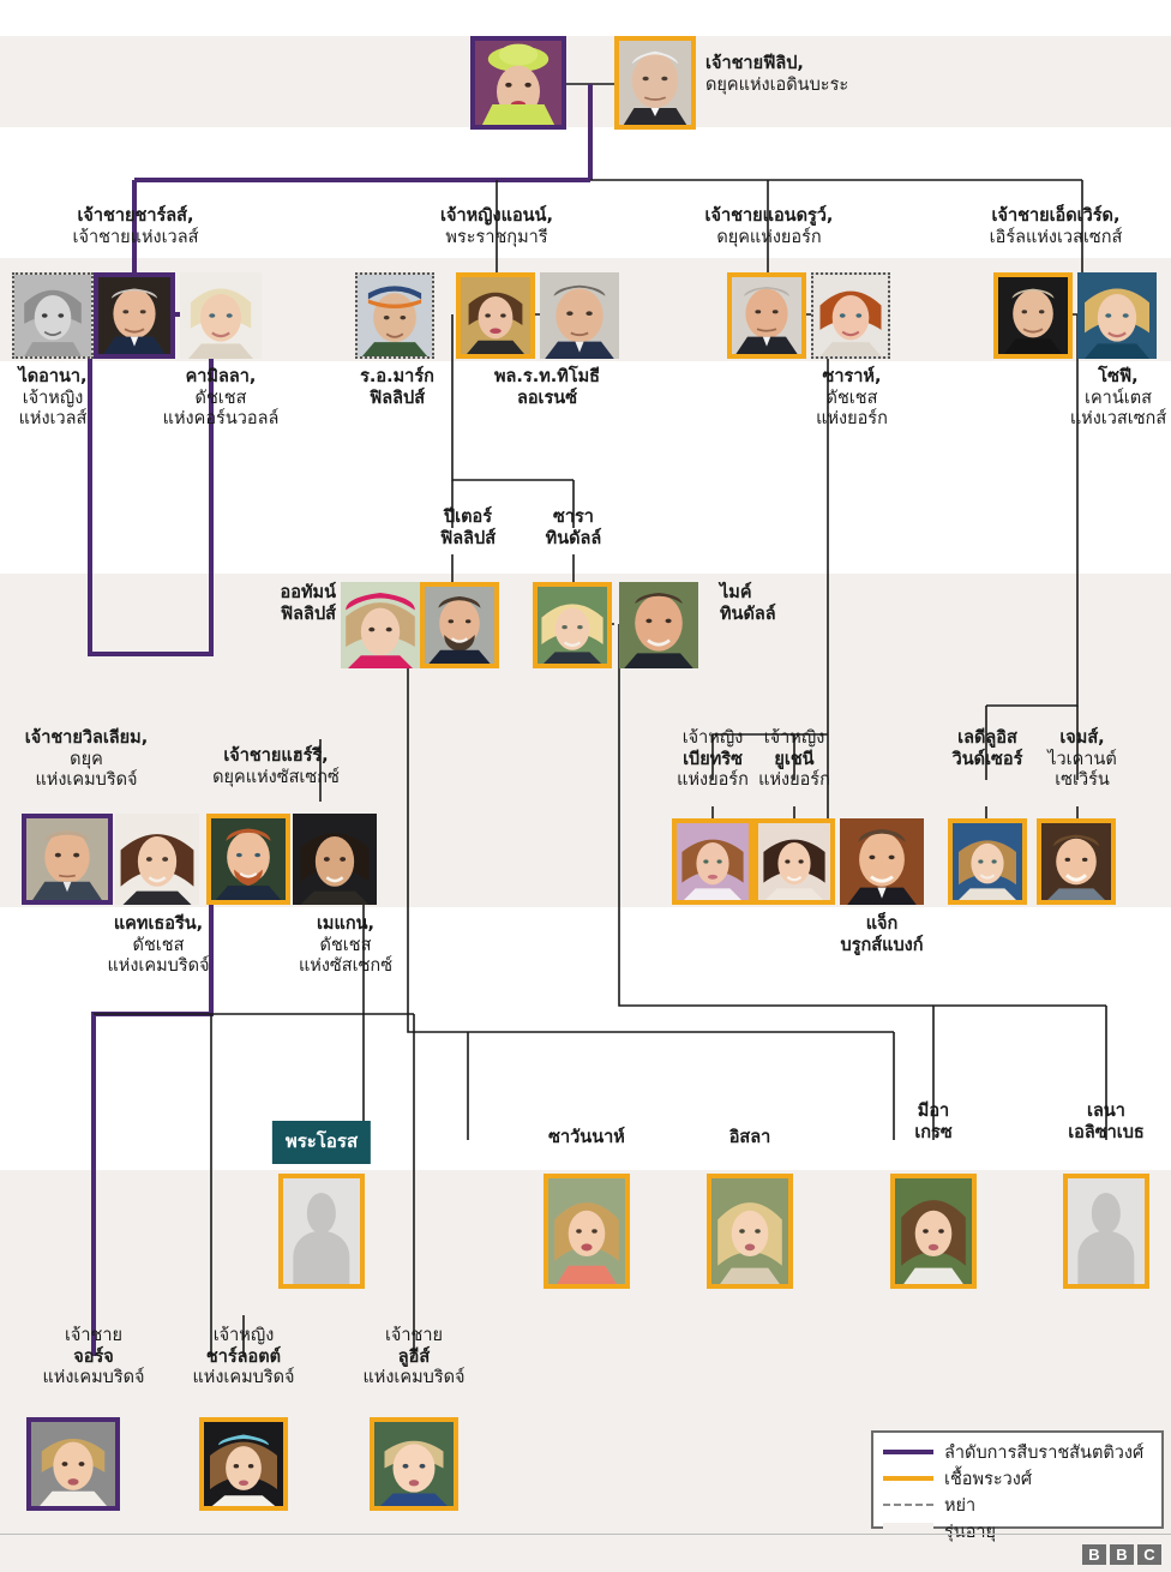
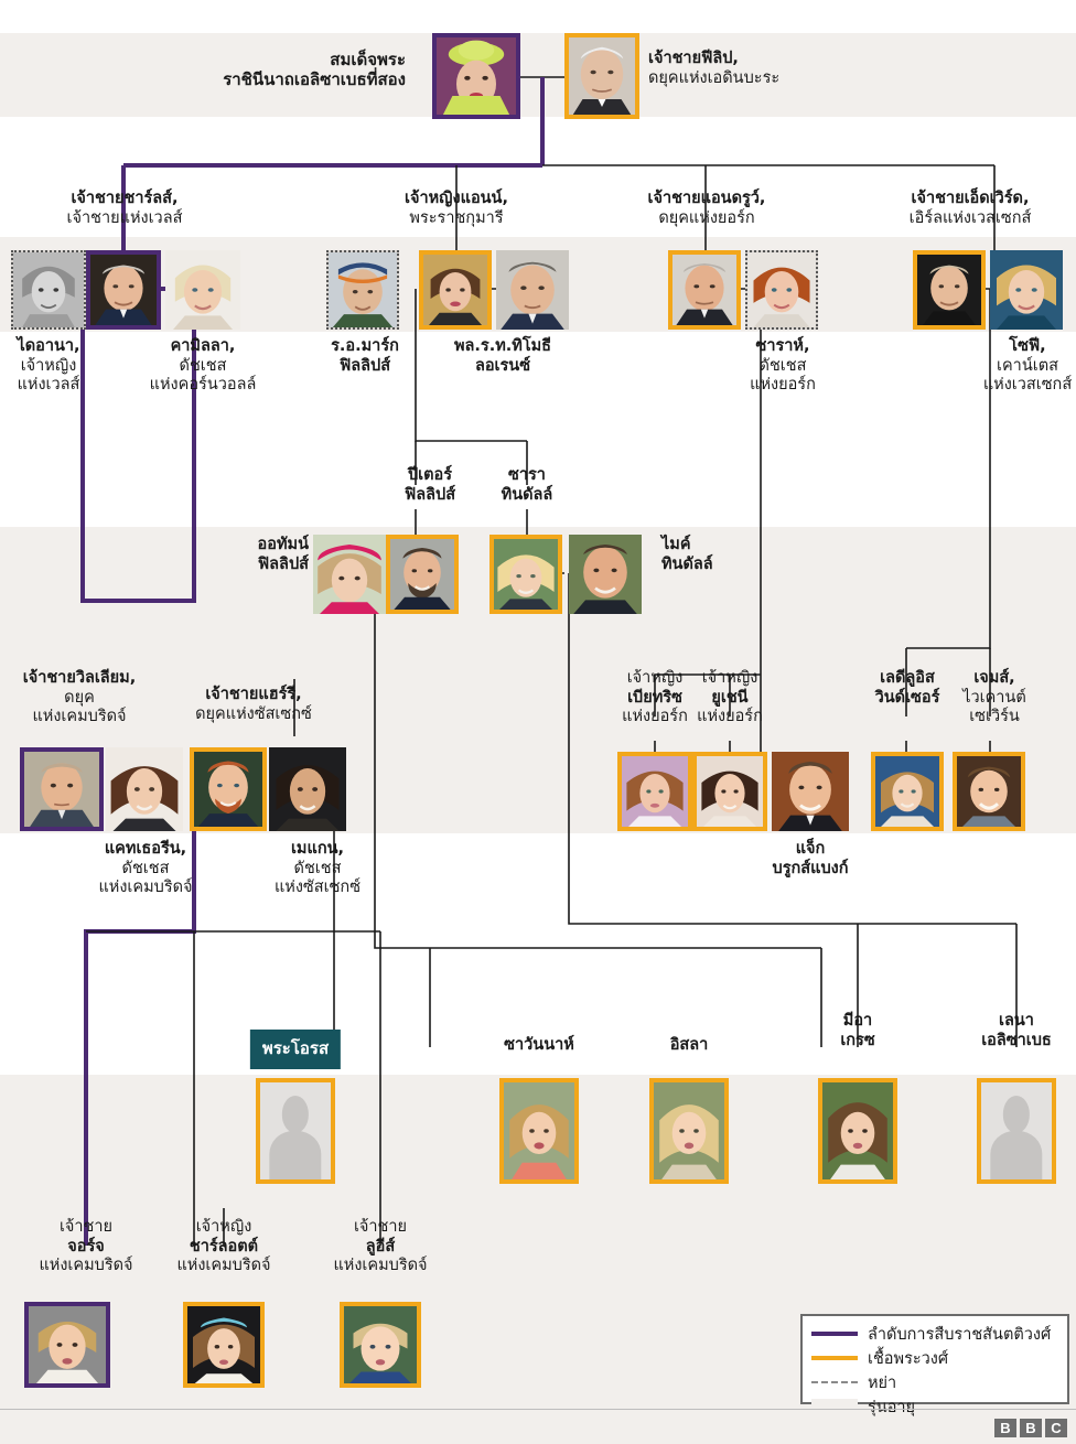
+ สมเด็จพระ
+ ราชินีนาถเอลิซาเบธที่สอง
  เจ้าชายฟีลิป,
  ดยุคแห่งเอดินบะระ
  เจ้าชายชาร์ลส์,
  เจ้าชายแห่งเวลส์
  เจ้าหญิงแอนน์,
  พระราชกุมารี
  เจ้าชายแอนดรูว์,
  ดยุคแห่งยอร์ก
  เจ้าชายเอ็ดเวิร์ด,
  เอิร์ลแห่งเวสเซกส์
  ไดอานา,
  เจ้าหญิง
  แห่งเวลส์
  คามิลลา,
  ดัชเชส
  แห่งคอร์นวอลล์
  ร.อ.มาร์ก
  ฟิลลิปส์
  พล.ร.ท.ทิโมธี
  ลอเรนซ์
  ซาราห์,
  ดัชเชส
  แห่งยอร์ก
  โซฟี,
  เคาน์เตส
  แห่งเวสเซกส์
  ปีเตอร์
  ฟิลลิปส์
  ซารา
  ทินดัลล์
  ออทัมน์
  ฟิลลิปส์
  ไมค์
  ทินดัลล์
  เจ้าชายวิลเลียม,
  ดยุค
  แห่งเคมบริดจ์
  เจ้าชายแฮร์รี,
  ดยุคแห่งซัสเซกซ์
  แคทเธอรีน,
  ดัชเชส
  แห่งเคมบริดจ์
  เมแกน,
  ดัชเชส
  แห่งซัสเซกซ์
  เจ้าหญิง
  เบียทริซ
  แห่งยอร์ก
  เจ้าหญิง
  ยูเชนี
  แห่งยอร์ก
  เลดีลูอิส
  วินด์เซอร์
  เจมส์,
  ไวเคานต์
  เซเวิร์น
  แจ็ก
  บรูกส์แบงก์
  พระโอรส
  ซาวันนาห์
  อิสลา
  มีอา
  เกรซ
  เลนา
  เอลิซาเบธ
  เจ้าชาย
  จอร์จ
  แห่งเคมบริดจ์
  เจ้าหญิง
  ชาร์ลอตต์
  แห่งเคมบริดจ์
  เจ้าชาย
  ลูอีส์
  แห่งเคมบริดจ์
  ลำดับการสืบราชสันตติวงศ์
  เชื้อพระวงศ์
  หย่า
  รุ่นอายุ
  B
  B
  C
